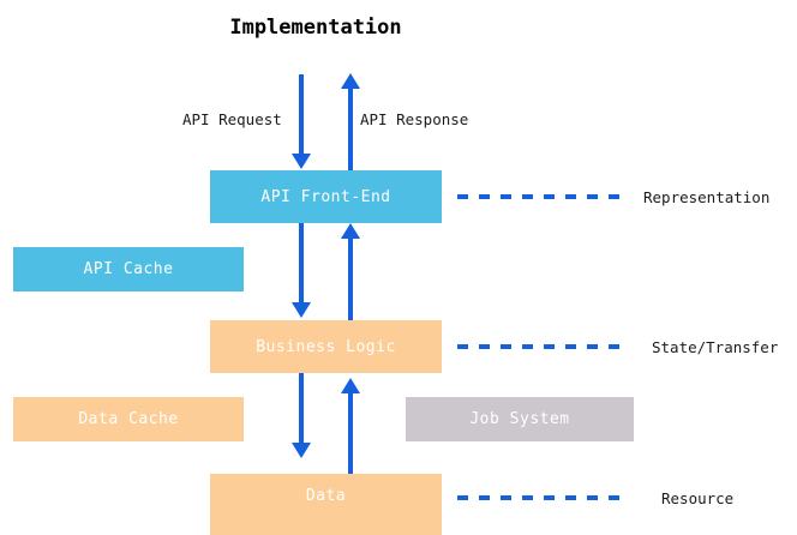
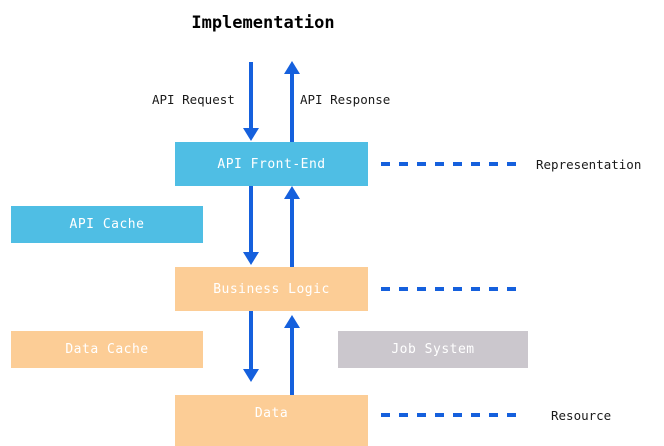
  Implementation
  API Request
  API Response
  API Front-End
  Representation
  API Cache
  Business Logic
- State/Transfer
  Data Cache
  Job System
  Data
  Resource
